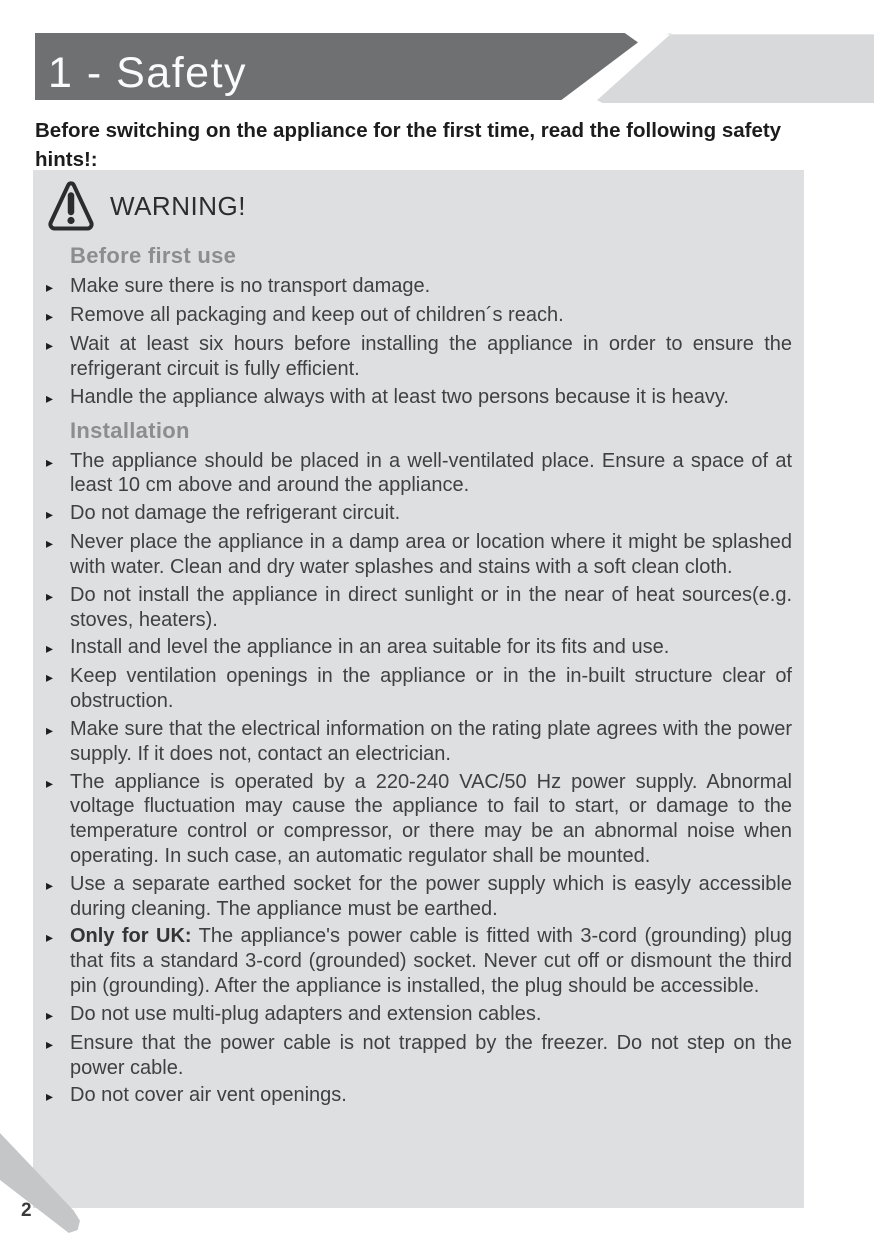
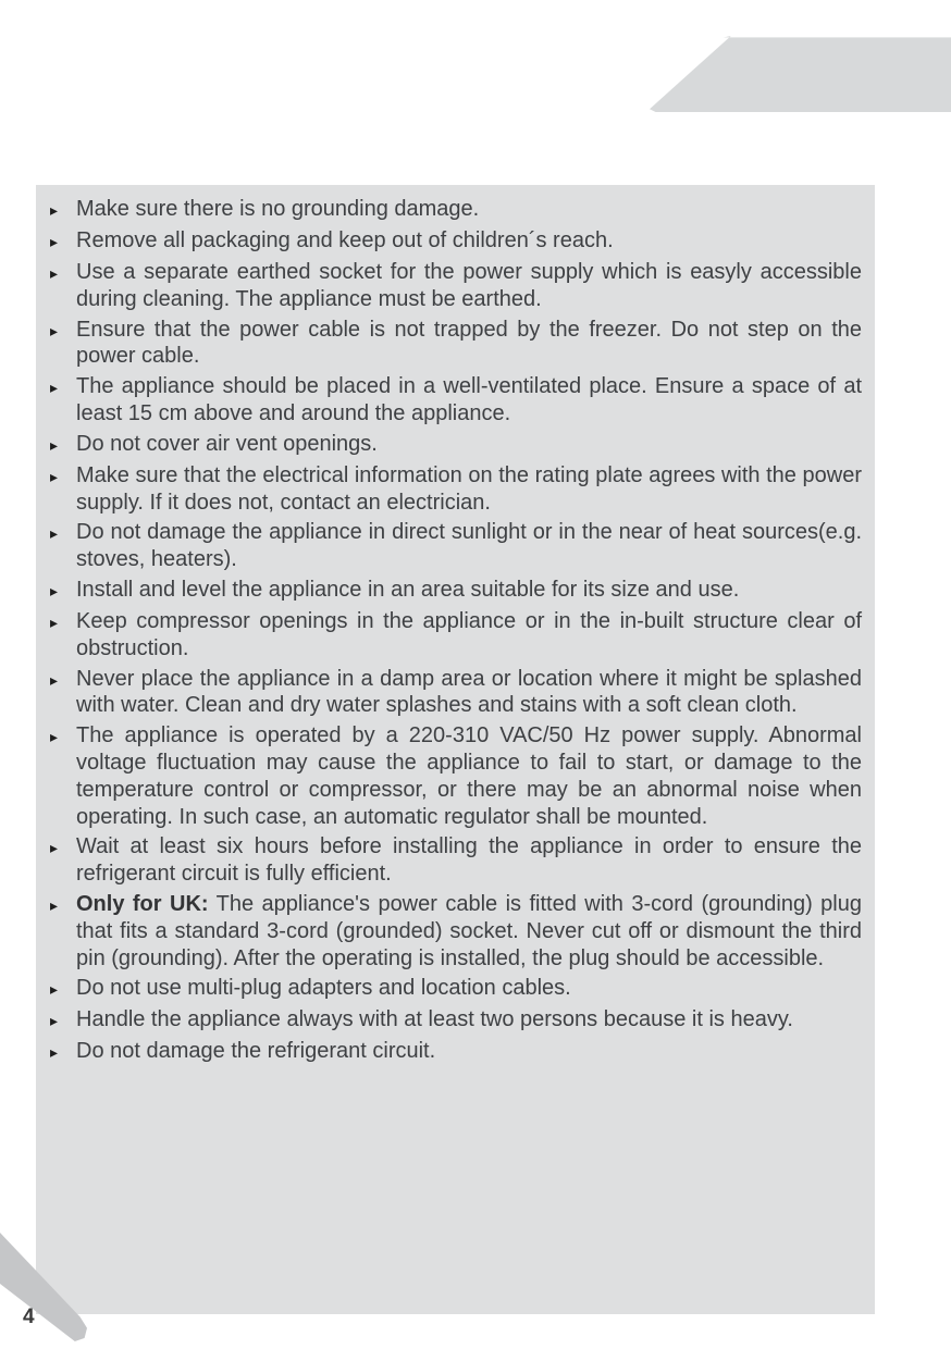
- 1 - Safety
- Before switching on the appliance for the first time, read the following safety hints!:
- WARNING!
- Before first use
  ▸
- Make sure there is no transport damage.
+ Make sure there is no grounding damage.
  ▸
  Remove all packaging and keep out of children´s reach.
  ▸
- Wait at least six hours before installing the appliance in order to ensure the refrigerant circuit is fully efficient.
+ Use a separate earthed socket for the power supply which is easyly accessible during cleaning. The appliance must be earthed.
  ▸
- Handle the appliance always with at least two persons because it is heavy.
+ Ensure that the power cable is not trapped by the freezer. Do not step on the power cable.
- Installation
  ▸
- The appliance should be placed in a well-ventilated place. Ensure a space of at least 10 cm above and around the appliance.
+ The appliance should be placed in a well-ventilated place. Ensure a space of at least 15 cm above and around the appliance.
  ▸
- Do not damage the refrigerant circuit.
+ Do not cover air vent openings.
  ▸
- Never place the appliance in a damp area or location where it might be splashed with water. Clean and dry water splashes and stains with a soft clean cloth.
+ Make sure that the electrical information on the rating plate agrees with the power supply. If it does not, contact an electrician.
  ▸
- Do not install the appliance in direct sunlight or in the near of heat sources(e.g. stoves, heaters).
+ Do not damage the appliance in direct sunlight or in the near of heat sources(e.g. stoves, heaters).
  ▸
- Install and level the appliance in an area suitable for its fits and use.
+ Install and level the appliance in an area suitable for its size and use.
  ▸
- Keep ventilation openings in the appliance or in the in-built structure clear of obstruction.
+ Keep compressor openings in the appliance or in the in-built structure clear of obstruction.
  ▸
- Make sure that the electrical information on the rating plate agrees with the power supply. If it does not, contact an electrician.
+ Never place the appliance in a damp area or location where it might be splashed with water. Clean and dry water splashes and stains with a soft clean cloth.
  ▸
- The appliance is operated by a 220-240 VAC/50 Hz power supply. Abnormal voltage fluctuation may cause the appliance to fail to start, or damage to the temperature control or compressor, or there may be an abnormal noise when operating. In such case, an automatic regulator shall be mounted.
+ The appliance is operated by a 220-310 VAC/50 Hz power supply. Abnormal voltage fluctuation may cause the appliance to fail to start, or damage to the temperature control or compressor, or there may be an abnormal noise when operating. In such case, an automatic regulator shall be mounted.
  ▸
- Use a separate earthed socket for the power supply which is easyly accessible during cleaning. The appliance must be earthed.
+ Wait at least six hours before installing the appliance in order to ensure the refrigerant circuit is fully efficient.
  ▸
- Only for UK: The appliance's power cable is fitted with 3-cord (grounding) plug that fits a standard 3-cord (grounded) socket. Never cut off or dismount the third pin (grounding). After the appliance is installed, the plug should be accessible.
+ Only for UK: The appliance's power cable is fitted with 3-cord (grounding) plug that fits a standard 3-cord (grounded) socket. Never cut off or dismount the third pin (grounding). After the operating is installed, the plug should be accessible.
  ▸
- Do not use multi-plug adapters and extension cables.
+ Do not use multi-plug adapters and location cables.
  ▸
- Ensure that the power cable is not trapped by the freezer. Do not step on the power cable.
+ Handle the appliance always with at least two persons because it is heavy.
  ▸
- Do not cover air vent openings.
+ Do not damage the refrigerant circuit.
- 2
+ 4
